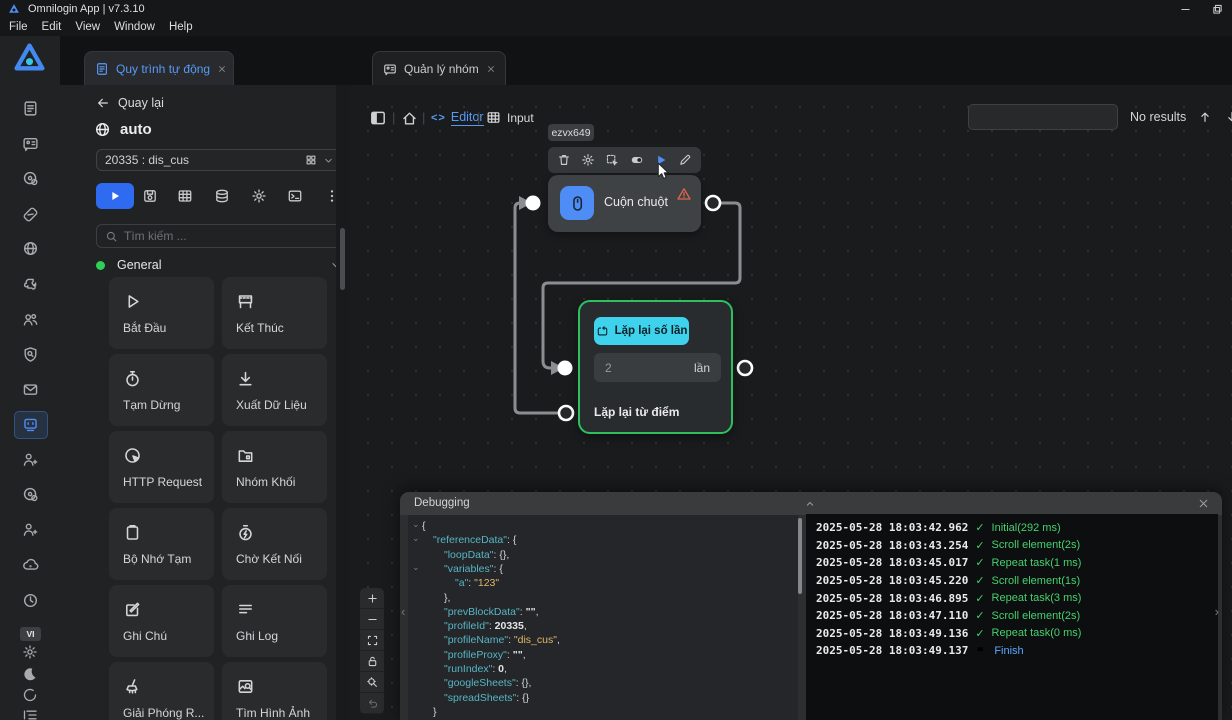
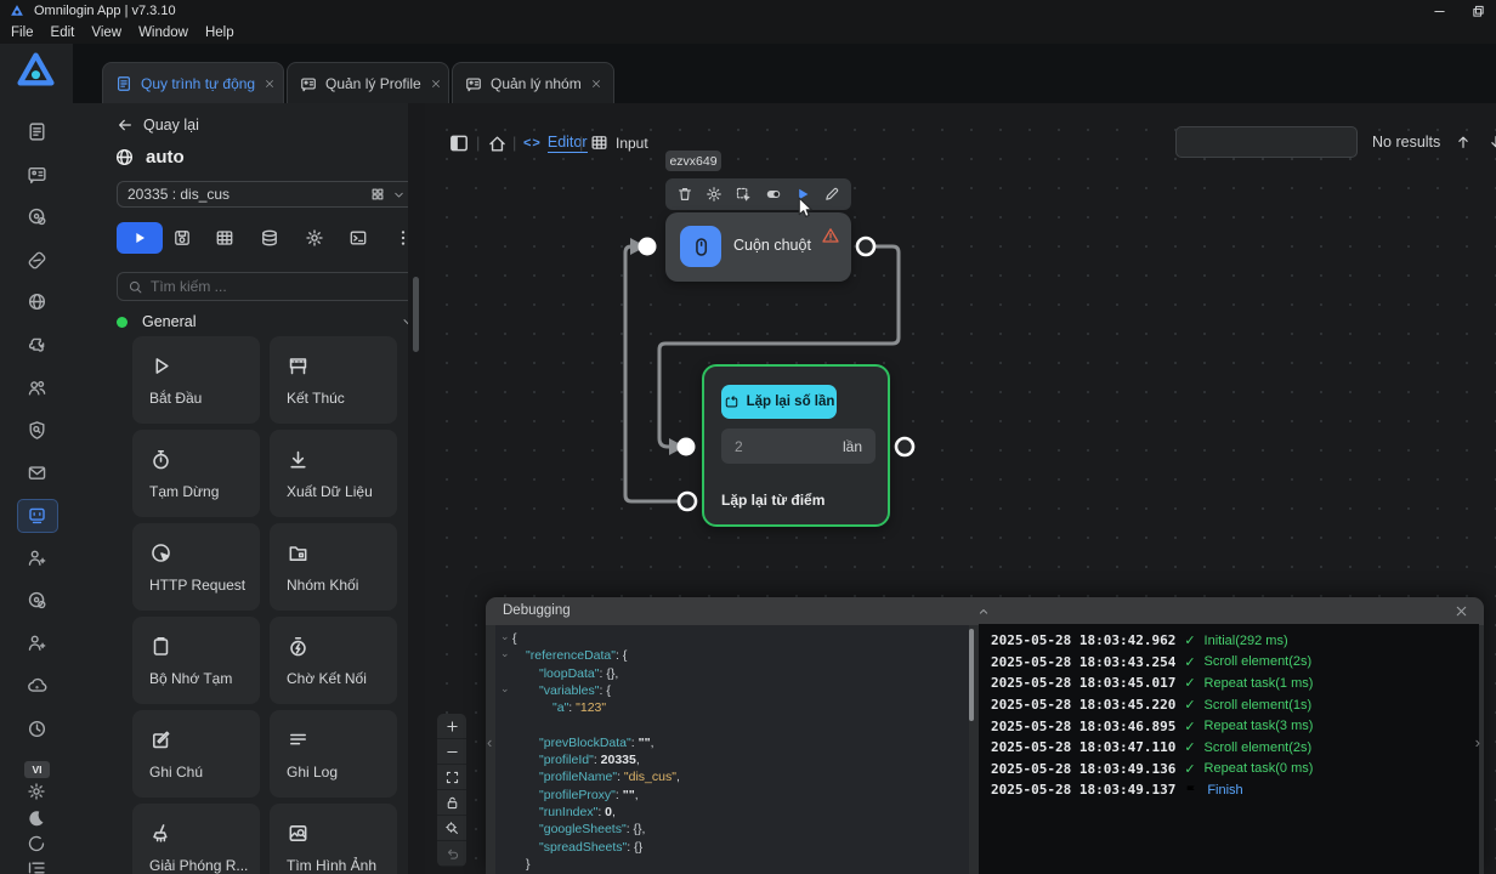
  Omnilogin App | v7.3.10
  File
  Edit
  View
  Window
  Help
  VI
  Quy trình tự động
+ Quản lý Profile
  Quản lý nhóm
  Quay lại
  auto
  20335 : dis_cus
  Tìm kiếm ...
  General
  Bắt Đầu
  Kết Thúc
  Tạm Dừng
  Xuất Dữ Liệu
  HTTP Request
  Nhóm Khối
  Bộ Nhớ Tạm
  Chờ Kết Nối
  Ghi Chú
  Ghi Log
  Giải Phóng R...
  Tìm Hình Ảnh
  |
  |
  <>
  Editor
  |
  Input
  No results
  ezvx649
  Cuộn chuột
  Lặp lại số lần
  2
  lần
  Lặp lại từ điểm
  Debugging
  ⌄
  {
  ⌄
  "referenceData": {
  "loopData": {},
  ⌄
  "variables": {
  "a": "123"
- },
  "prevBlockData": "",
  "profileId": 20335,
  "profileName": "dis_cus",
  "profileProxy": "",
  "runIndex": 0,
  "googleSheets": {},
  "spreadSheets": {}
  }
  2025-05-28 18:03:42.962
  ✓
  Initial(292 ms)
  2025-05-28 18:03:43.254
  ✓
  Scroll element(2s)
  2025-05-28 18:03:45.017
  ✓
  Repeat task(1 ms)
  2025-05-28 18:03:45.220
  ✓
  Scroll element(1s)
  2025-05-28 18:03:46.895
  ✓
  Repeat task(3 ms)
  2025-05-28 18:03:47.110
  ✓
  Scroll element(2s)
  2025-05-28 18:03:49.136
  ✓
  Repeat task(0 ms)
  2025-05-28 18:03:49.137
  Finish
  ‹
  ›
